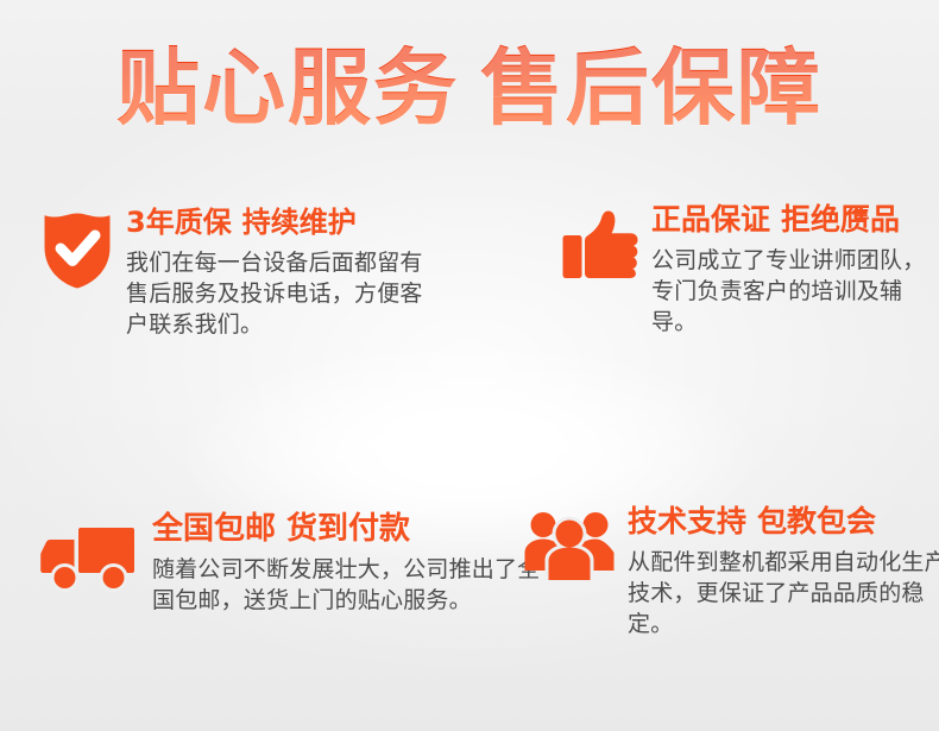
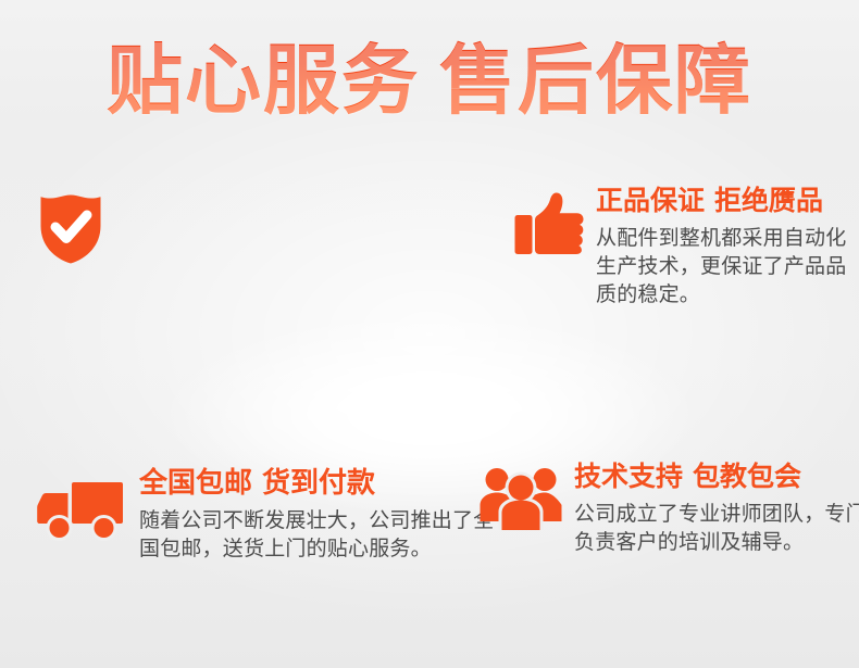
  贴心服务 售后保障
- 3年质保 持续维护
- 我们在每一台设备后面都留有售后服务及投诉电话，方便客户联系我们。
  正品保证 拒绝赝品
- 公司成立了专业讲师团队，专门负责客户的培训及辅导。
+ 从配件到整机都采用自动化生产技术，更保证了产品品质的稳定。
  全国包邮 货到付款
  随着公司不断发展壮大，公司推出了国包邮，送货上门的贴心服务。
  技术支持 包教包会
- 从配件到整机都采用自动化生产技术，更保证了产品品质的稳定。
+ 公司成立了专业讲师团队，专门负责客户的培训及辅导。
